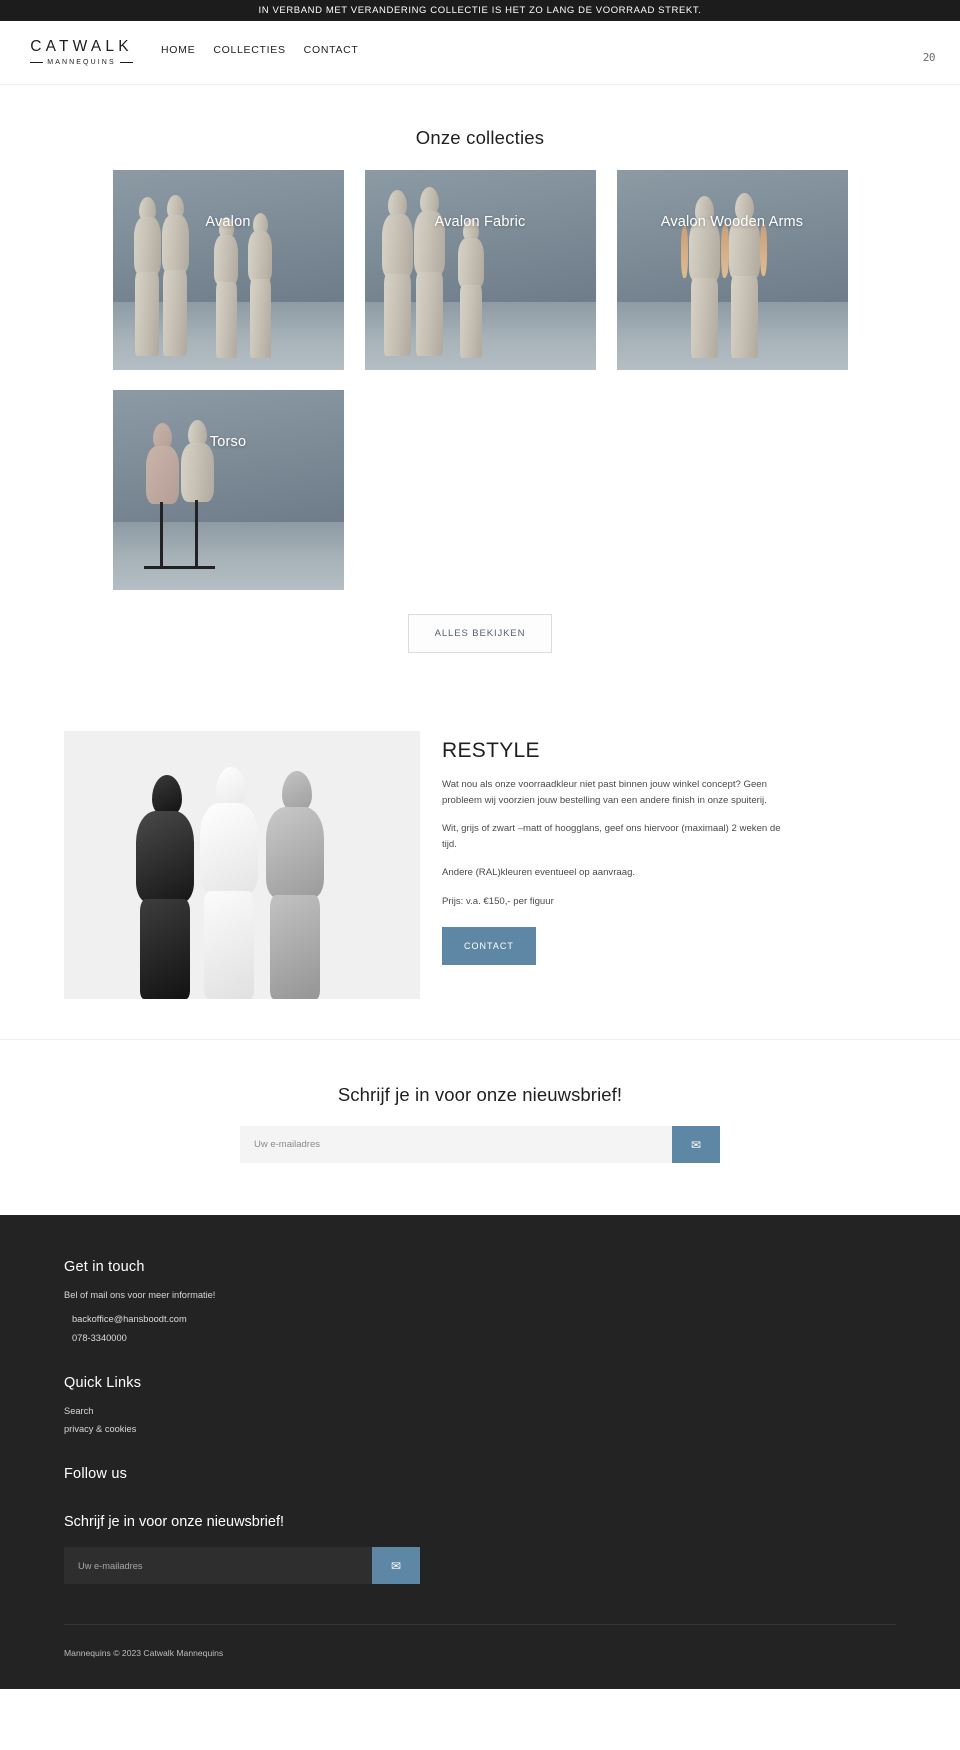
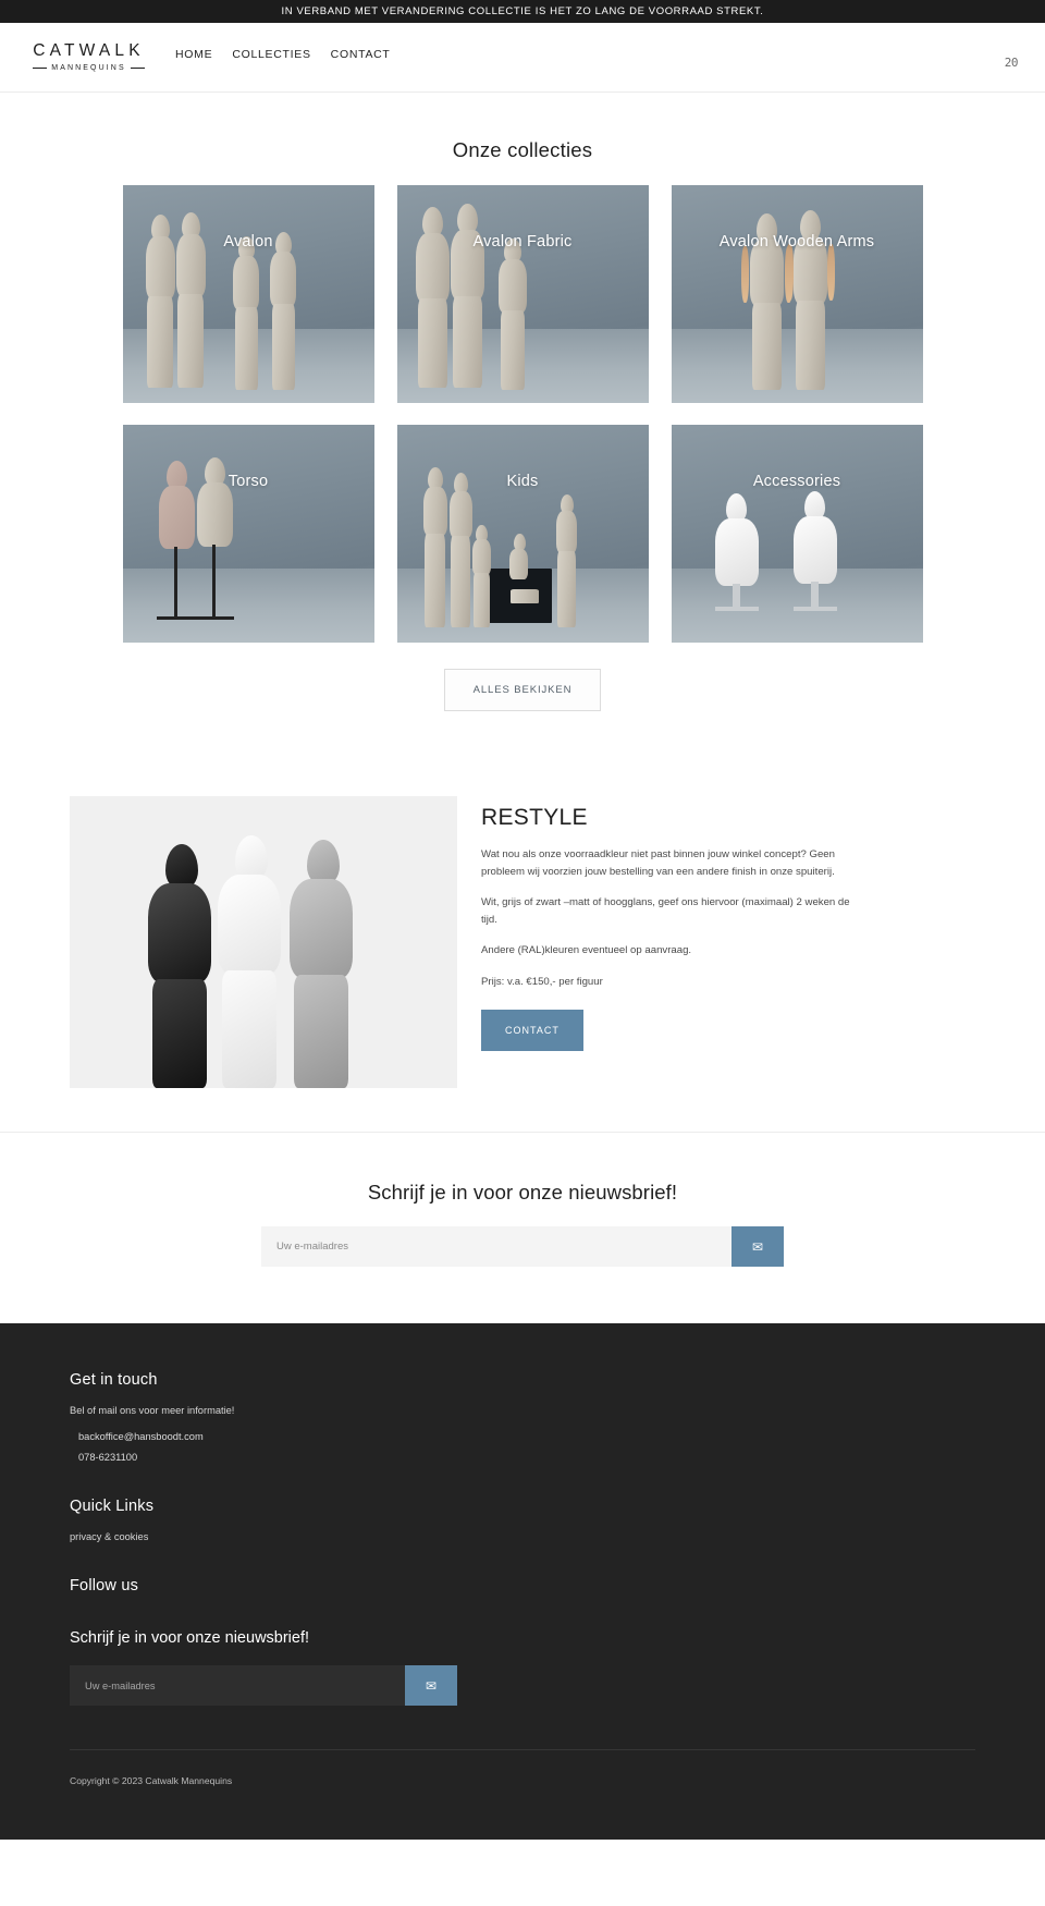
  IN VERBAND MET VERANDERING COLLECTIE IS HET ZO LANG DE VOORRAAD STREKT.
  CATWALK
  HOME
  COLLECTIES
  CONTACT
  20
  Onze collecties
  Avalon
  Avalon Fabric
  Avalon Wooden Arms
  Torso
+ Kids
+ Accessories
  ALLES BEKIJKEN
  RESTYLE
  Wat nou als onze voorraadkleur niet past binnen jouw winkel concept? Geen probleem wij voorzien jouw bestelling van een andere finish in onze spuiterij.
  Wit, grijs of zwart –matt of hoogglans, geef ons hiervoor (maximaal) 2 weken de tijd.
  Andere (RAL)kleuren eventueel op aanvraag.
  Prijs: v.a. €150,- per figuur
  CONTACT
  Schrijf je in voor onze nieuwsbrief!
  Uw e-mailadres
  ✉
  Get in touch
  Bel of mail ons voor meer informatie!
  backoffice@hansboodt.com
- 078-3340000
+ 078-6231100
  Quick Links
- Search
  privacy & cookies
  Follow us
  Schrijf je in voor onze nieuwsbrief!
  Uw e-mailadres
  ✉
- Mannequins © 2023 Catwalk Mannequins
+ Copyright © 2023 Catwalk Mannequins
